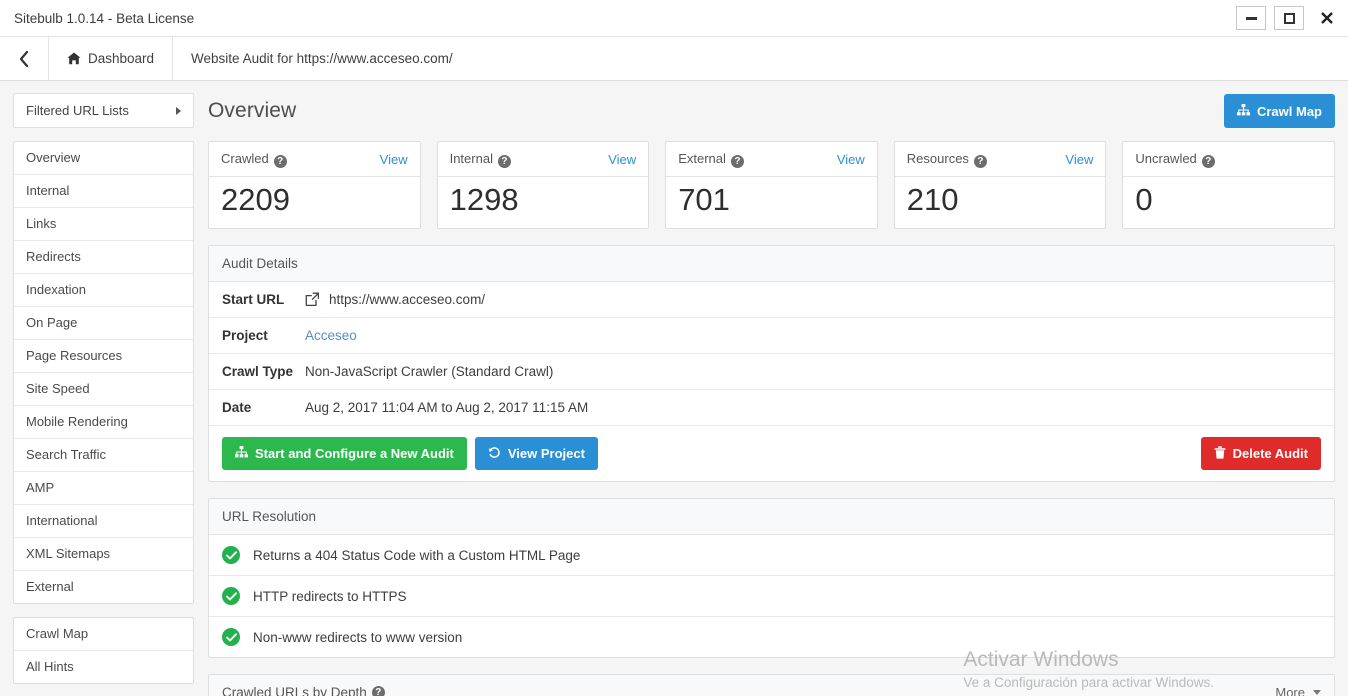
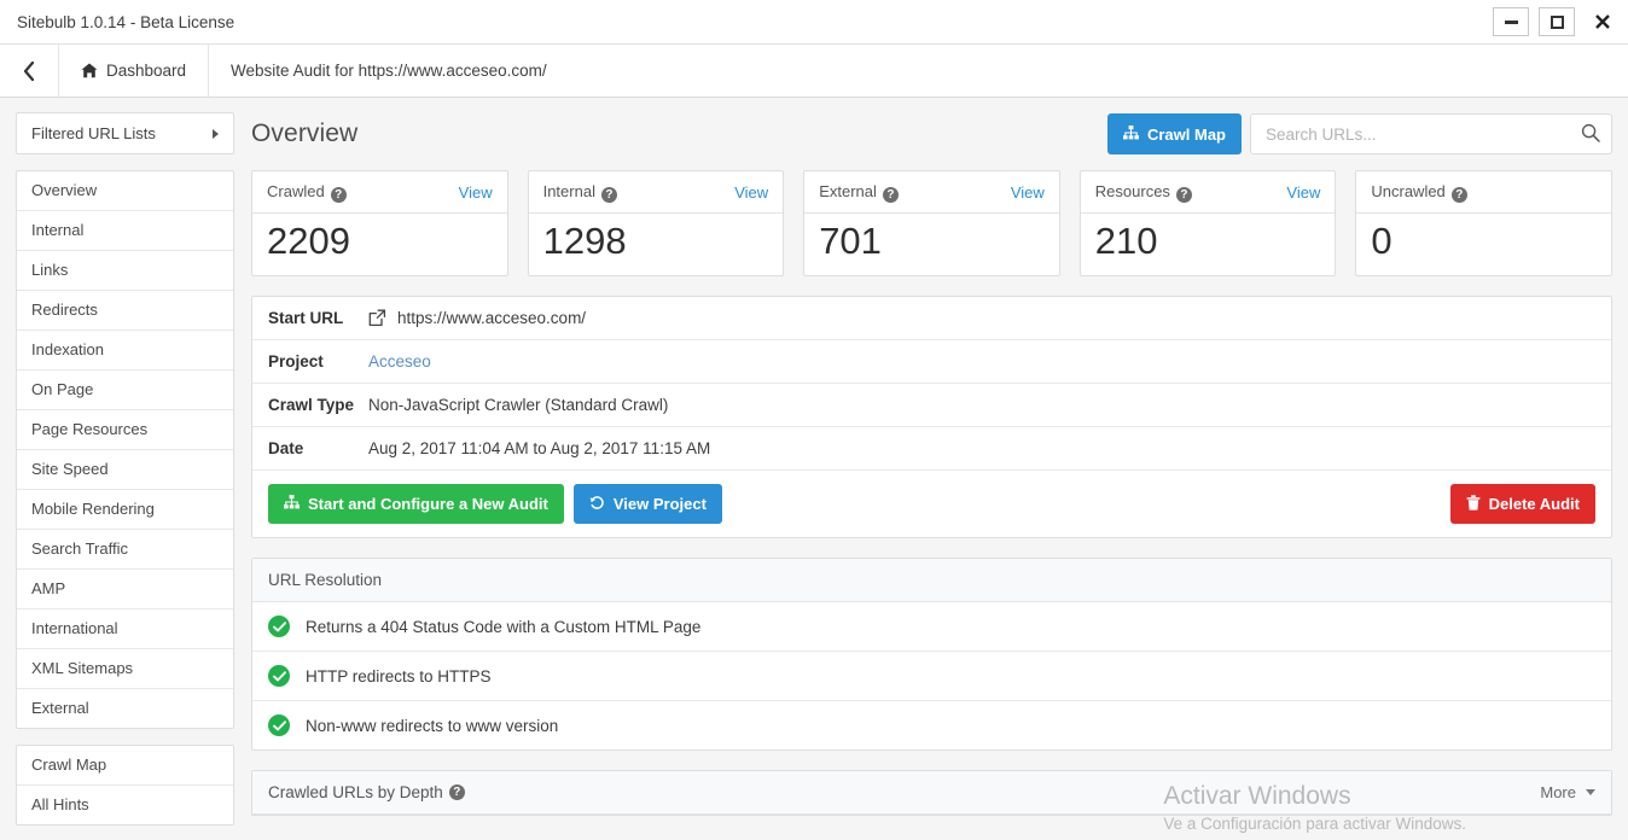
  Sitebulb 1.0.14 - Beta License
  Dashboard
  Website Audit for https://www.acceseo.com/
  Filtered URL Lists
  Overview
  Internal
  Links
  Redirects
  Indexation
  On Page
  Page Resources
  Site Speed
  Mobile Rendering
  Search Traffic
  AMP
  International
  XML Sitemaps
  External
  Crawl Map
  All Hints
  Overview
  Crawl Map
+ Search URLs...
  Crawled ?
  View
  2209
  Internal ?
  View
  1298
  External ?
  View
  701
  Resources ?
  View
  210
  Uncrawled ?
  0
- Audit Details
  Start URL
  https://www.acceseo.com/
  Project
  Acceseo
  Crawl Type
  Non-JavaScript Crawler (Standard Crawl)
  Date
  Aug 2, 2017 11:04 AM to Aug 2, 2017 11:15 AM
  Start and Configure a New Audit
  View Project
  Delete Audit
  URL Resolution
  Returns a 404 Status Code with a Custom HTML Page
  HTTP redirects to HTTPS
  Non-www redirects to www version
  Crawled URLs by Depth
  ?
  More
  Activar Windows
  Ve a Configuración para activar Windows.
